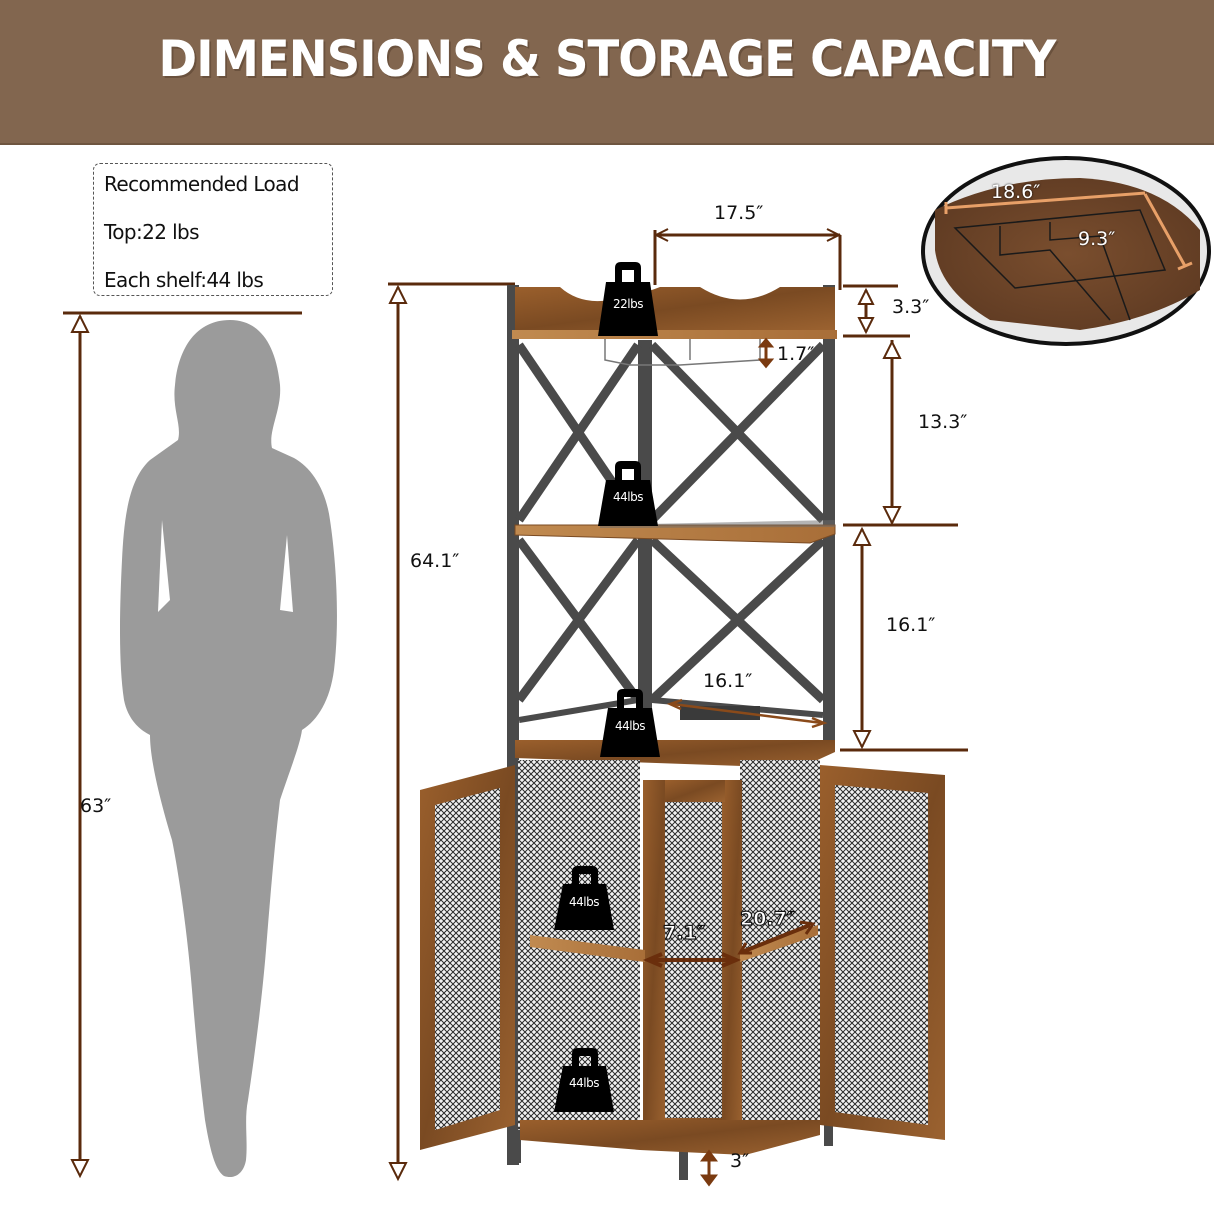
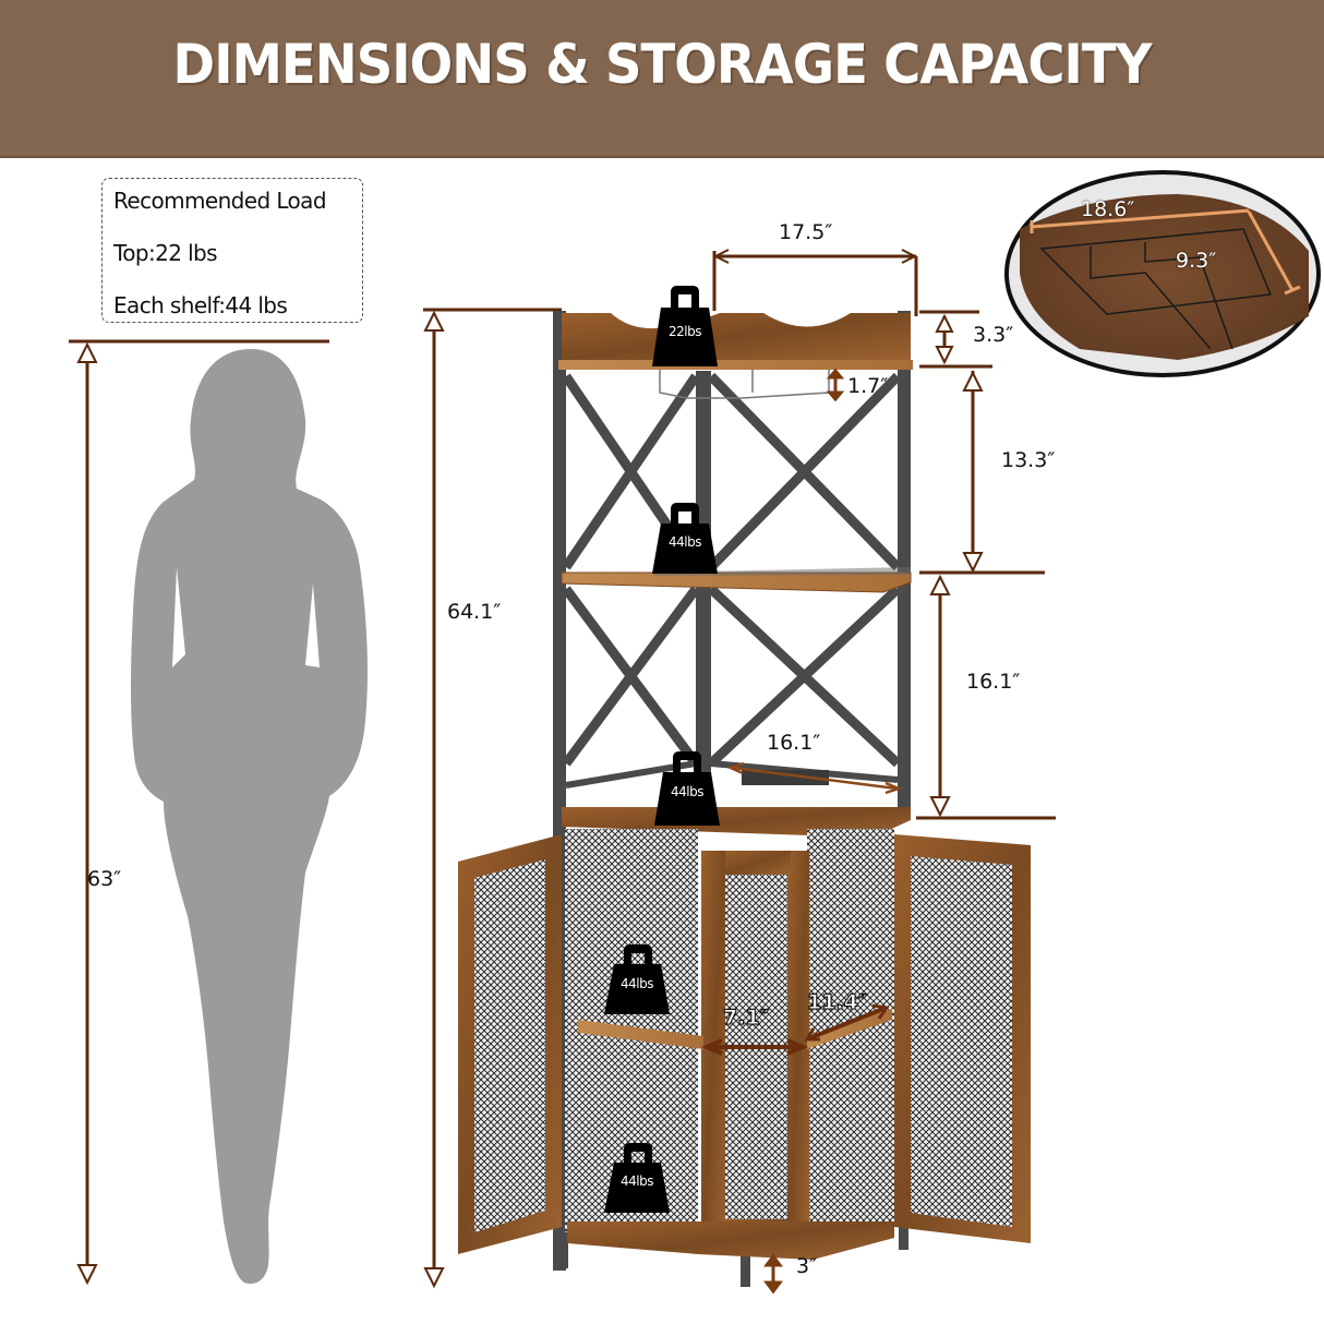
  DIMENSIONS & STORAGE CAPACITY
  Recommended Load
  Top:22 lbs
  Each shelf:44 lbs
  63″
  64.1″
  17.5″
  3.3″
  1.7″
  13.3″
  16.1″
  16.1″
  7.1″
- 20.7″
+ 11.4″
  3″
  18.6″
  9.3″
  22lbs
  44lbs
  44lbs
  44lbs
  44lbs
